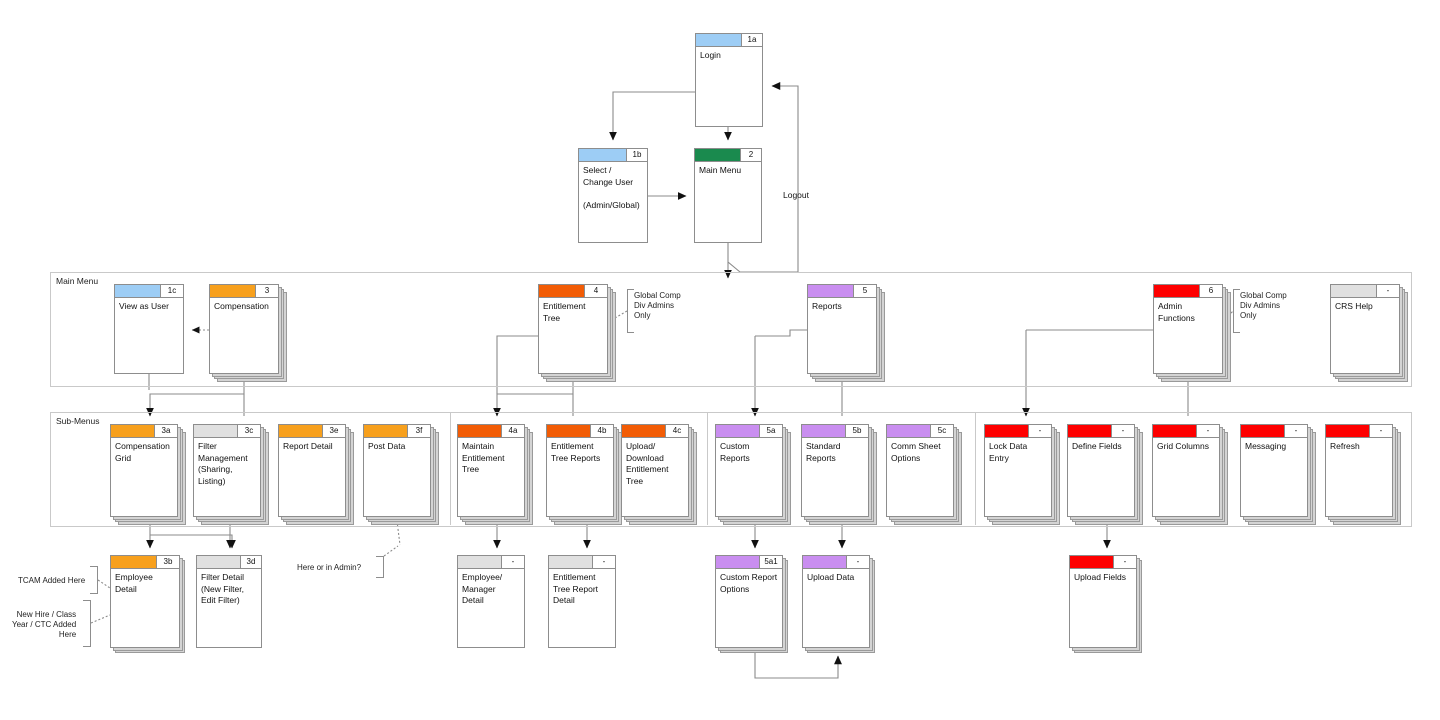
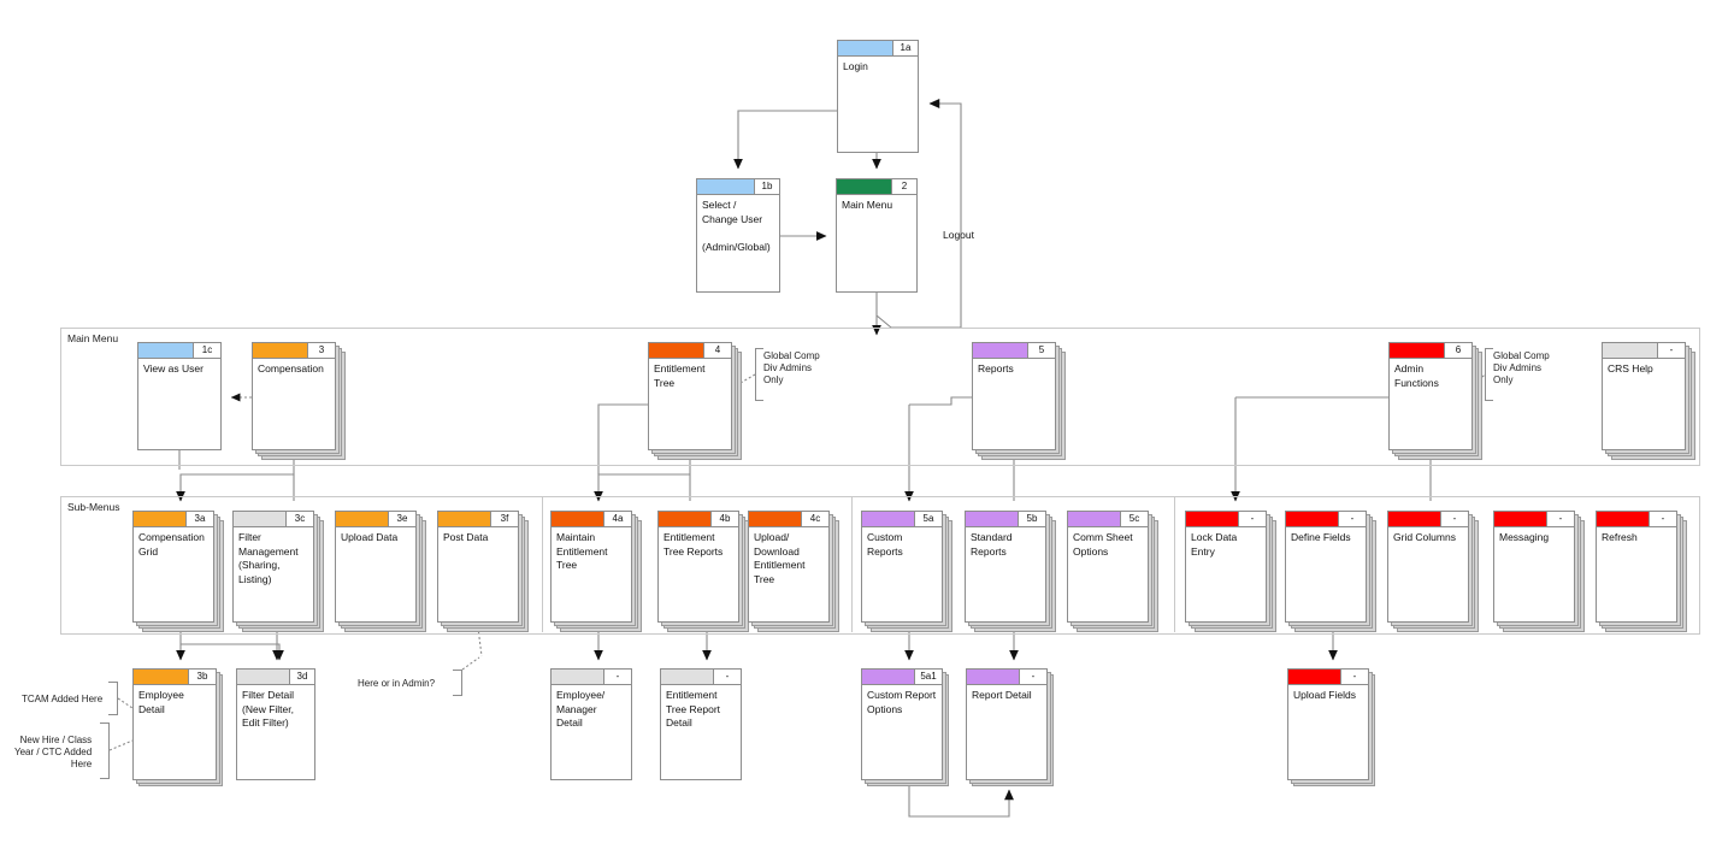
  Main Menu
  Sub-Menus
  1a
  Login
  1b
  Select /
  Change User
  (Admin/Global)
  2
  Main Menu
  1c
  View as User
  3
  Compensation
  4
  Entitlement
  Tree
  5
  Reports
  6
  Admin
  Functions
  -
  CRS Help
  3a
  Compensation
  Grid
  3c
  Filter
  Management
  (Sharing,
  Listing)
  3e
- Report Detail
+ Upload Data
  3f
  Post Data
  4a
  Maintain
  Entitlement
  Tree
  4b
  Entitlement
  Tree Reports
  4c
  Upload/
  Download
  Entitlement
  Tree
  5a
  Custom
  Reports
  5b
  Standard
  Reports
  5c
  Comm Sheet
  Options
  -
  Lock Data
  Entry
  -
  Define Fields
  -
  Grid Columns
  -
  Messaging
  -
  Refresh
  3b
  Employee
  Detail
  3d
  Filter Detail
  (New Filter,
  Edit Filter)
  -
  Employee/
  Manager
  Detail
  -
  Entitlement
  Tree Report
  Detail
  5a1
  Custom Report
  Options
  -
- Upload Data
+ Report Detail
  -
  Upload Fields
  Global Comp
  Div Admins
  Only
  Global Comp
  Div Admins
  Only
  Here or in Admin?
  TCAM Added Here
  New Hire / Class
  Year / CTC Added
  Here
  Logout
